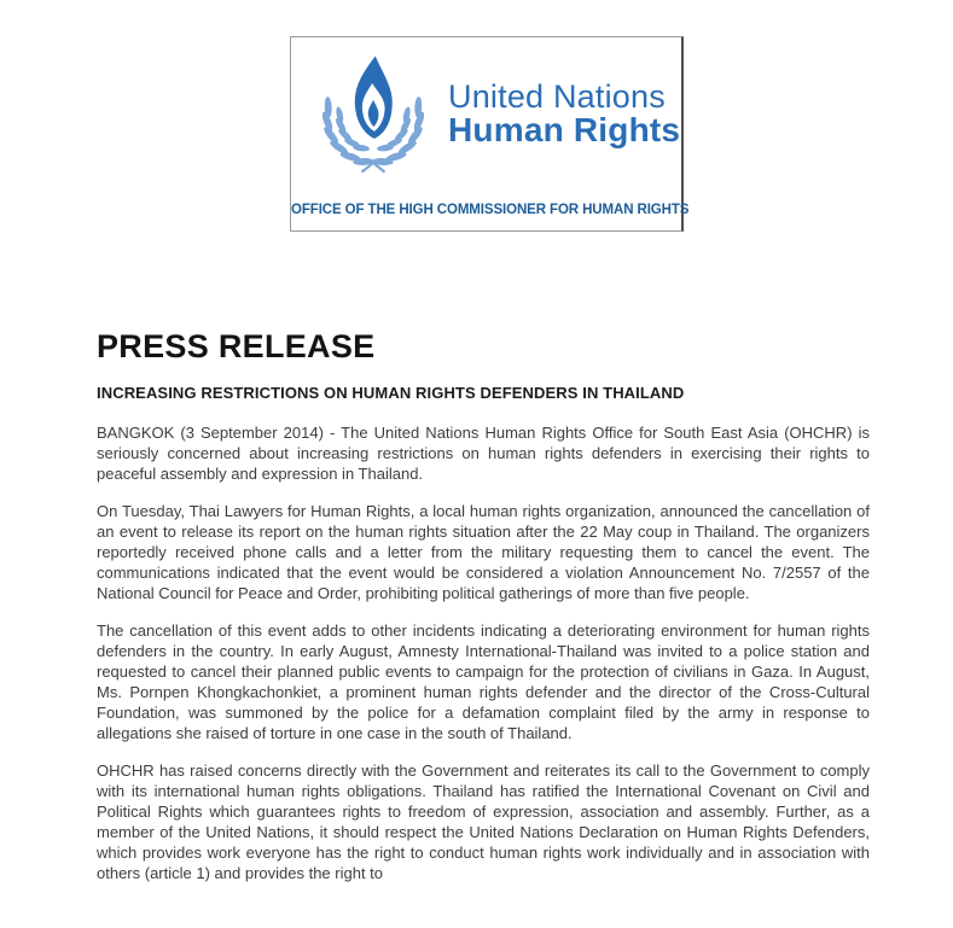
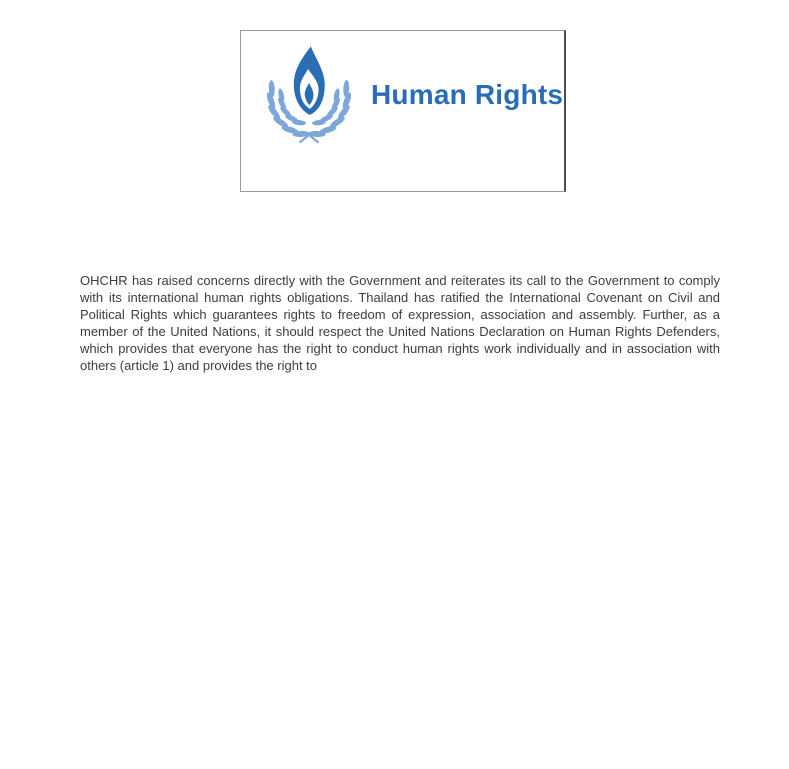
- United Nations
  Human Rights
- OFFICE OF THE HIGH COMMISSIONER FOR HUMAN RIGHTS
- PRESS RELEASE
- INCREASING RESTRICTIONS ON HUMAN RIGHTS DEFENDERS IN THAILAND
- BANGKOK (3 September 2014) - The United Nations Human Rights Office for South East Asia (OHCHR) is seriously concerned about increasing restrictions on human rights defenders in exercising their rights to peaceful assembly and expression in Thailand.
- On Tuesday, Thai Lawyers for Human Rights, a local human rights organization, announced the cancellation of an event to release its report on the human rights situation after the 22 May coup in Thailand. The organizers reportedly received phone calls and a letter from the military requesting them to cancel the event. The communications indicated that the event would be considered a violation Announcement No. 7/2557 of the National Council for Peace and Order, prohibiting political gatherings of more than five people.
- The cancellation of this event adds to other incidents indicating a deteriorating environment for human rights defenders in the country. In early August, Amnesty International-Thailand was invited to a police station and requested to cancel their planned public events to campaign for the protection of civilians in Gaza. In August, Ms. Pornpen Khongkachonkiet, a prominent human rights defender and the director of the Cross-Cultural Foundation, was summoned by the police for a defamation complaint filed by the army in response to allegations she raised of torture in one case in the south of Thailand.
- OHCHR has raised concerns directly with the Government and reiterates its call to the Government to comply with its international human rights obligations. Thailand has ratified the International Covenant on Civil and Political Rights which guarantees rights to freedom of expression, association and assembly. Further, as a member of the United Nations, it should respect the United Nations Declaration on Human Rights Defenders, which provides work everyone has the right to conduct human rights work individually and in association with others (article 1) and provides the right to
+ OHCHR has raised concerns directly with the Government and reiterates its call to the Government to comply with its international human rights obligations. Thailand has ratified the International Covenant on Civil and Political Rights which guarantees rights to freedom of expression, association and assembly. Further, as a member of the United Nations, it should respect the United Nations Declaration on Human Rights Defenders, which provides that everyone has the right to conduct human rights work individually and in association with others (article 1) and provides the right to
